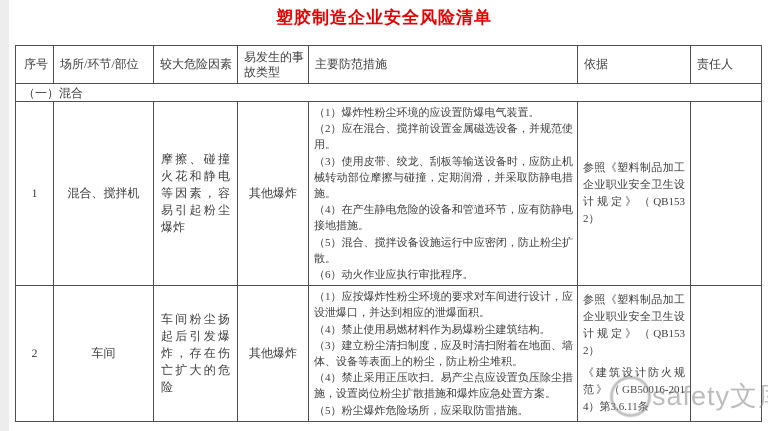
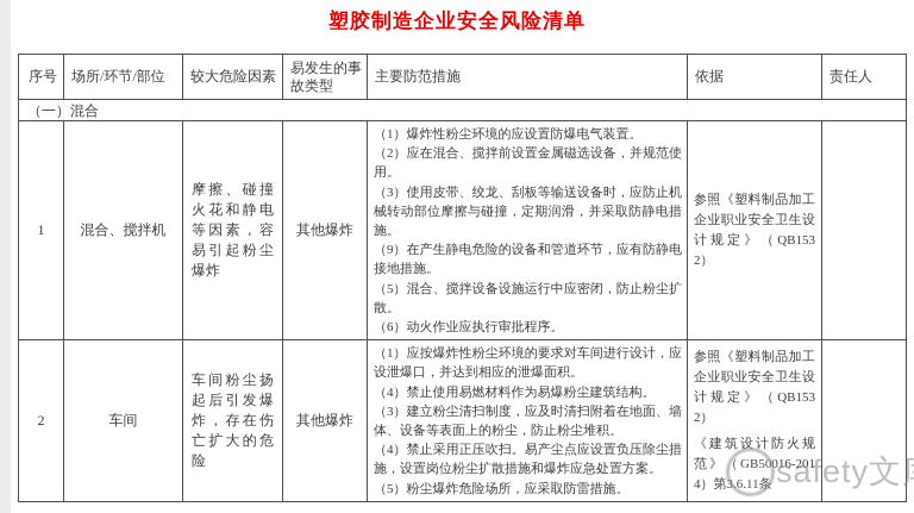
  塑胶制造企业安全风险清单
  序号	场所/环节/部位	较大危险因素	易发生的事故类型	主要防范措施	依据	责任人
  （一）混合
- 1	混合、搅拌机	摩擦、碰撞火花和静电等因素，容易引起粉尘爆炸	其他爆炸	（1）爆炸性粉尘环境的应设置防爆电气装置。 （2）应在混合、搅拌前设置金属磁选设备，并规范使用。 （3）使用皮带、绞龙、刮板等输送设备时，应防止机械转动部位摩擦与碰撞，定期润滑，并采取防静电措施。 （4）在产生静电危险的设备和管道环节，应有防静电接地措施。 （5）混合、搅拌设备设施运行中应密闭，防止粉尘扩散。 （6）动火作业应执行审批程序。	参照《塑料制品加工企业职业安全卫生设计规定》（QB1532）
+ 1	混合、搅拌机	摩擦、碰撞火花和静电等因素，容易引起粉尘爆炸	其他爆炸	（1）爆炸性粉尘环境的应设置防爆电气装置。 （2）应在混合、搅拌前设置金属磁选设备，并规范使用。 （3）使用皮带、绞龙、刮板等输送设备时，应防止机械转动部位摩擦与碰撞，定期润滑，并采取防静电措施。 （9）在产生静电危险的设备和管道环节，应有防静电接地措施。 （5）混合、搅拌设备设施运行中应密闭，防止粉尘扩散。 （6）动火作业应执行审批程序。	参照《塑料制品加工企业职业安全卫生设计规定》（QB1532）
  2	车间	车间粉尘扬起后引发爆炸，存在伤亡扩大的危险	其他爆炸	（1）应按爆炸性粉尘环境的要求对车间进行设计，应设泄爆口，并达到相应的泄爆面积。 （4）禁止使用易燃材料作为易爆粉尘建筑结构。 （3）建立粉尘清扫制度，应及时清扫附着在地面、墙体、设备等表面上的粉尘，防止粉尘堆积。 （4）禁止采用正压吹扫。易产尘点应设置负压除尘措施，设置岗位粉尘扩散措施和爆炸应急处置方案。 （5）粉尘爆炸危险场所，应采取防雷措施。	参照《塑料制品加工企业职业安全卫生设计规定》（QB1532） 《建筑设计防火规范》（GB50016-2014）第3.6.11条
  safety文
